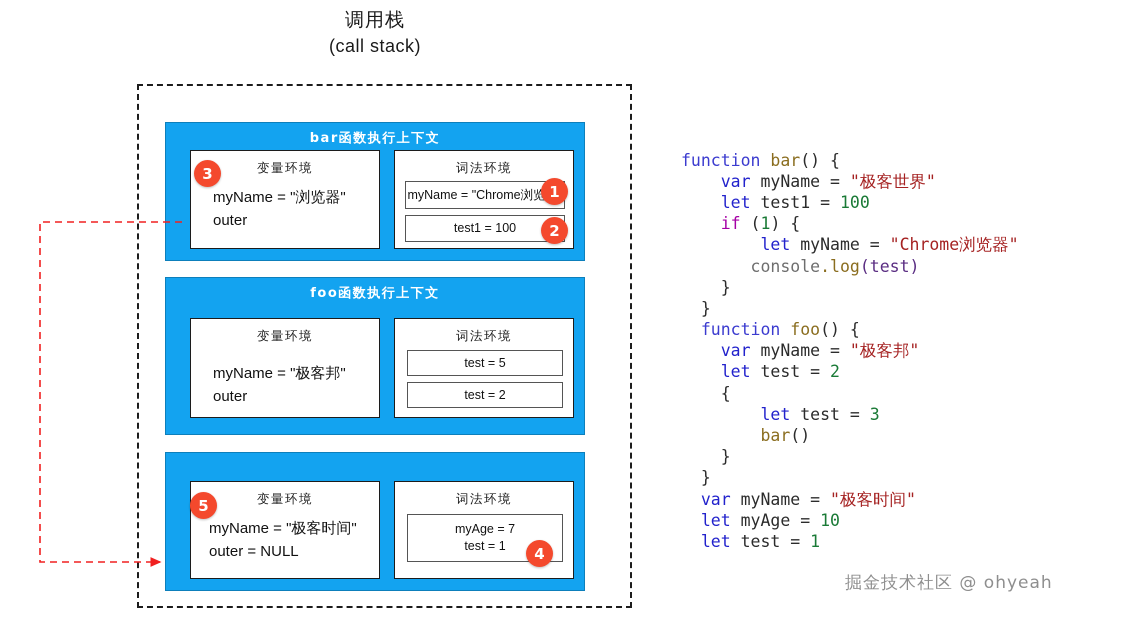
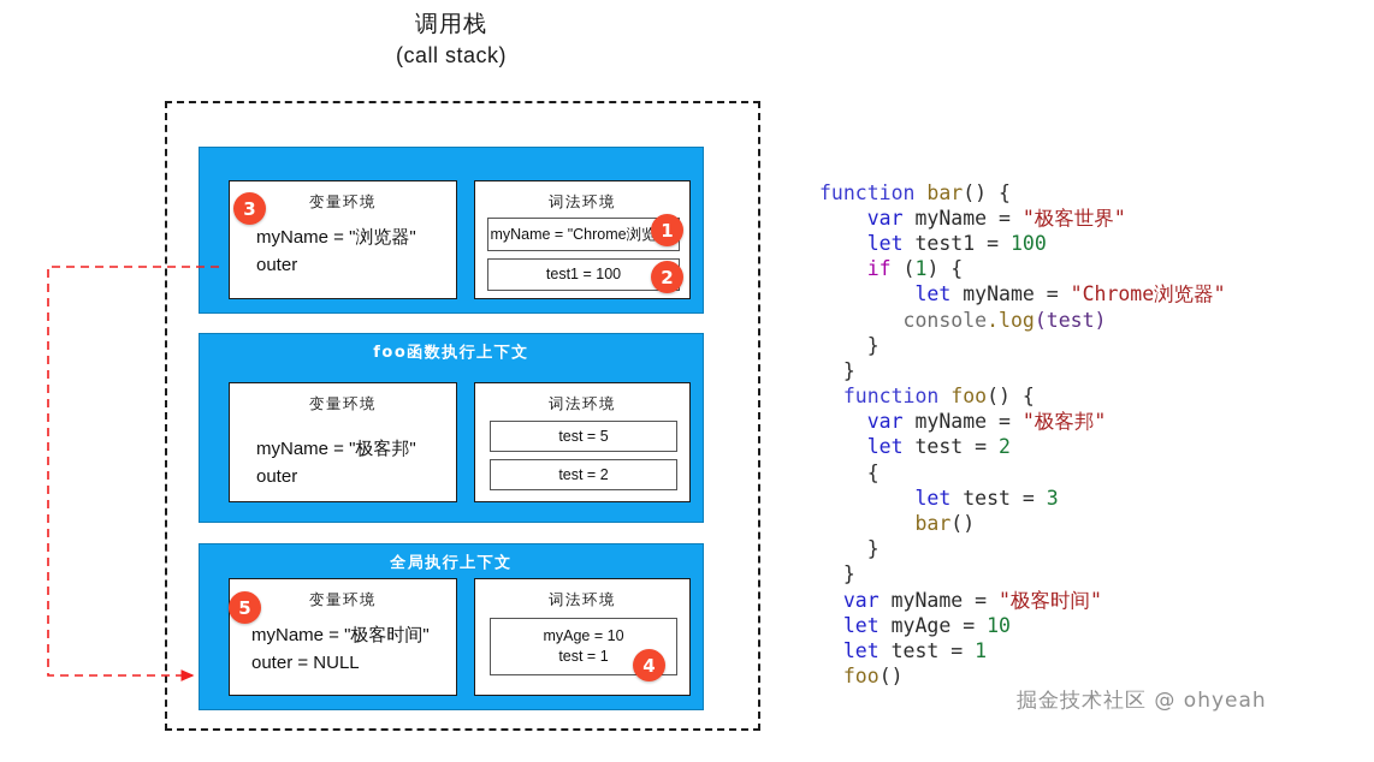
  调用栈
  (call stack)
- bar函数执行上下文
  变量环境
  myName = "浏览器"
  outer
  词法环境
  myName = "Chrome浏览
  test1 = 100
  3
  1
  2
  foo函数执行上下文
  变量环境
  myName = "极客邦"
  outer
  词法环境
  test = 5
  test = 2
+ 全局执行上下文
  变量环境
  myName = "极客时间"
  outer = NULL
  词法环境
- myAge = 7
+ myAge = 10
  test = 1
  5
  4
  function bar() {
  var myName = "极客世界"
  let test1 = 100
  if (1) {
  let myName = "Chrome浏览器"
  console.log(test)
  }
  }
  function foo() {
  var myName = "极客邦"
  let test = 2
  {
  let test = 3
  bar()
  }
  }
  var myName = "极客时间"
  let myAge = 10
  let test = 1
+ foo()
  掘金技术社区 @ ohyeah
